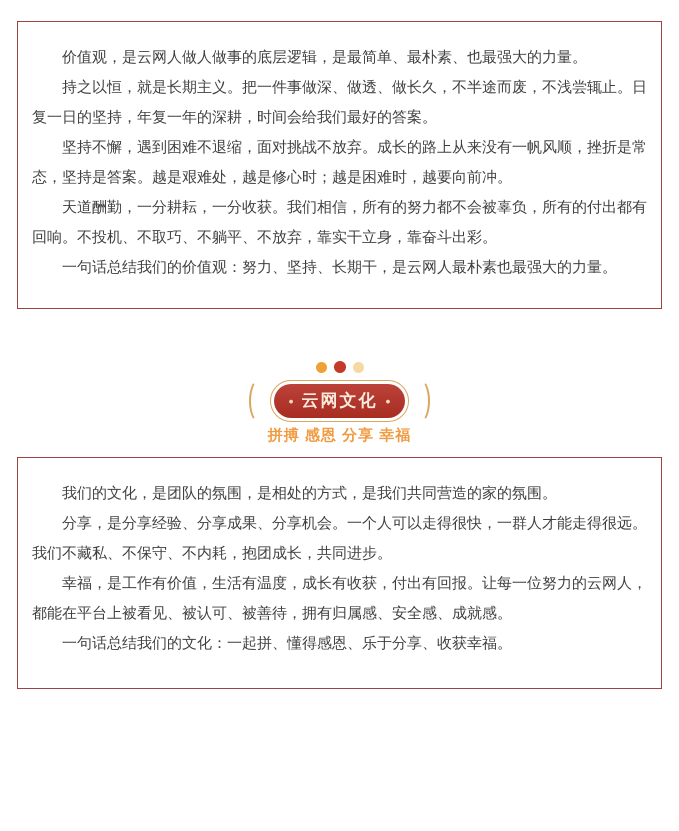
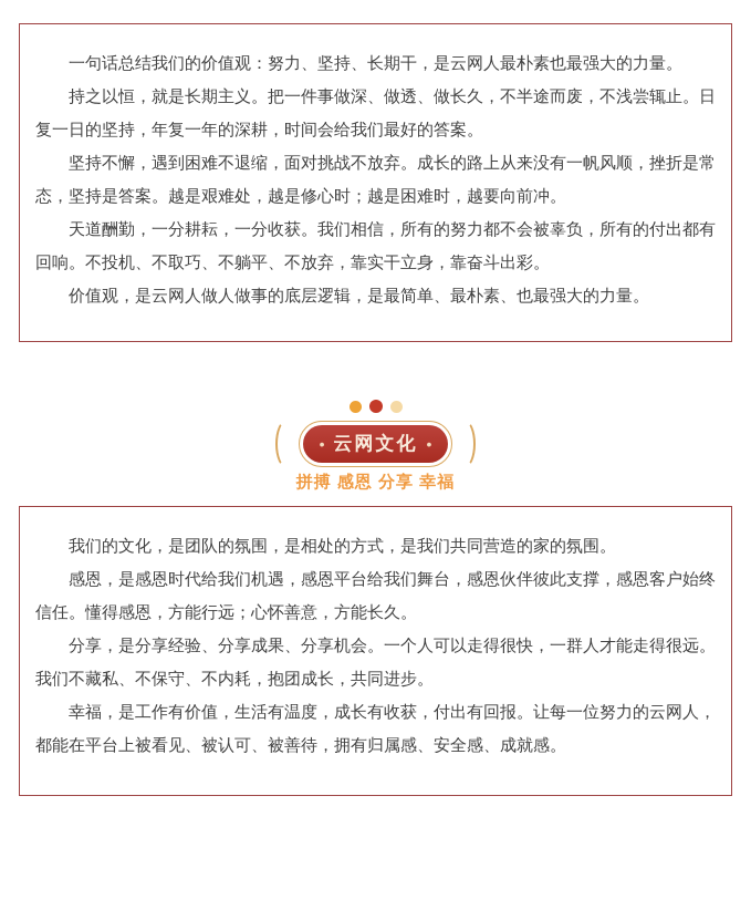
- 价值观，是云网人做人做事的底层逻辑，是最简单、最朴素、也最强大的力量。
+ 一句话总结我们的价值观：努力、坚持、长期干，是云网人最朴素也最强大的力量。
  持之以恒，就是长期主义。把一件事做深、做透、做长久，不半途而废，不浅尝辄止。日复一日的坚持，年复一年的深耕，时间会给我们最好的答案。
  坚持不懈，遇到困难不退缩，面对挑战不放弃。成长的路上从来没有一帆风顺，挫折是常态，坚持是答案。越是艰难处，越是修心时；越是困难时，越要向前冲。
  天道酬勤，一分耕耘，一分收获。我们相信，所有的努力都不会被辜负，所有的付出都有回响。不投机、不取巧、不躺平、不放弃，靠实干立身，靠奋斗出彩。
- 一句话总结我们的价值观：努力、坚持、长期干，是云网人最朴素也最强大的力量。
+ 价值观，是云网人做人做事的底层逻辑，是最简单、最朴素、也最强大的力量。
  •
  云网文化
  •
  拼搏 感恩 分享 幸福
  我们的文化，是团队的氛围，是相处的方式，是我们共同营造的家的氛围。
+ 感恩，是感恩时代给我们机遇，感恩平台给我们舞台，感恩伙伴彼此支撑，感恩客户始终信任。懂得感恩，方能行远；心怀善意，方能长久。
  分享，是分享经验、分享成果、分享机会。一个人可以走得很快，一群人才能走得很远。我们不藏私、不保守、不内耗，抱团成长，共同进步。
  幸福，是工作有价值，生活有温度，成长有收获，付出有回报。让每一位努力的云网人，都能在平台上被看见、被认可、被善待，拥有归属感、安全感、成就感。
- 一句话总结我们的文化：一起拼、懂得感恩、乐于分享、收获幸福。
